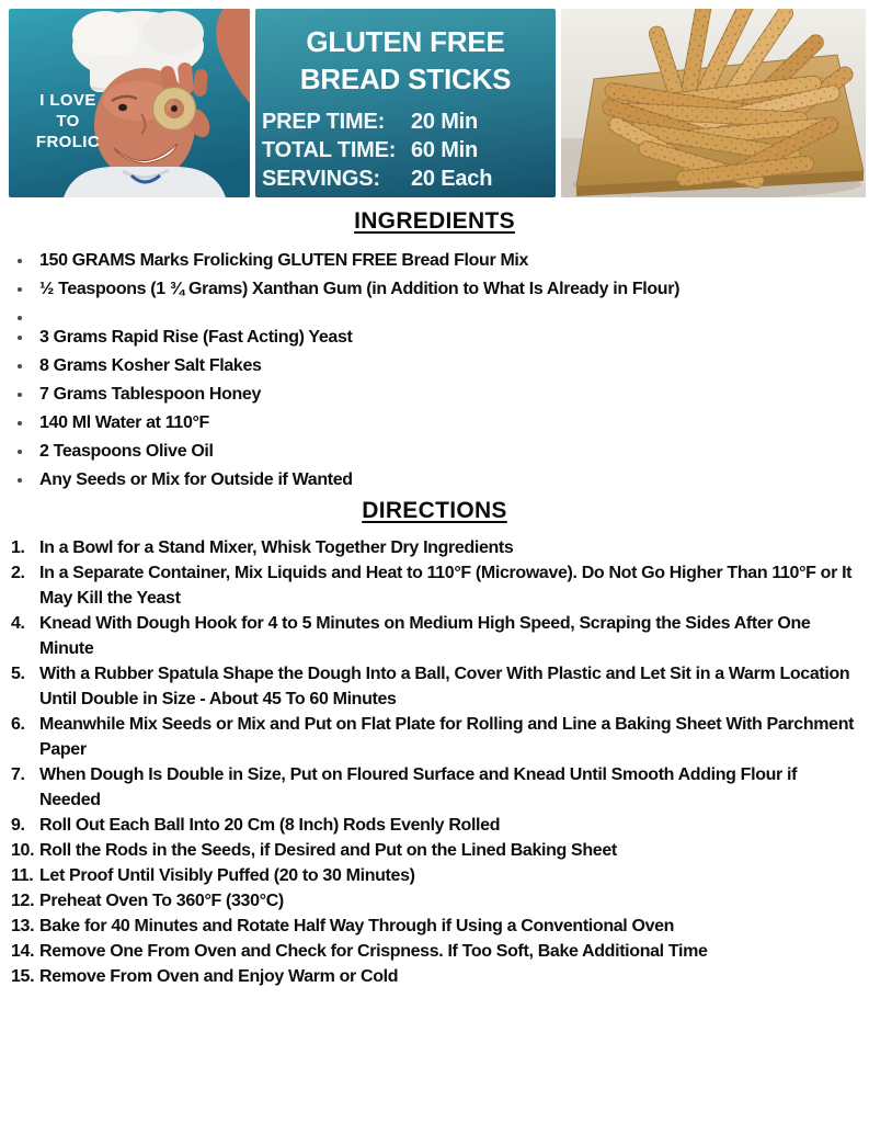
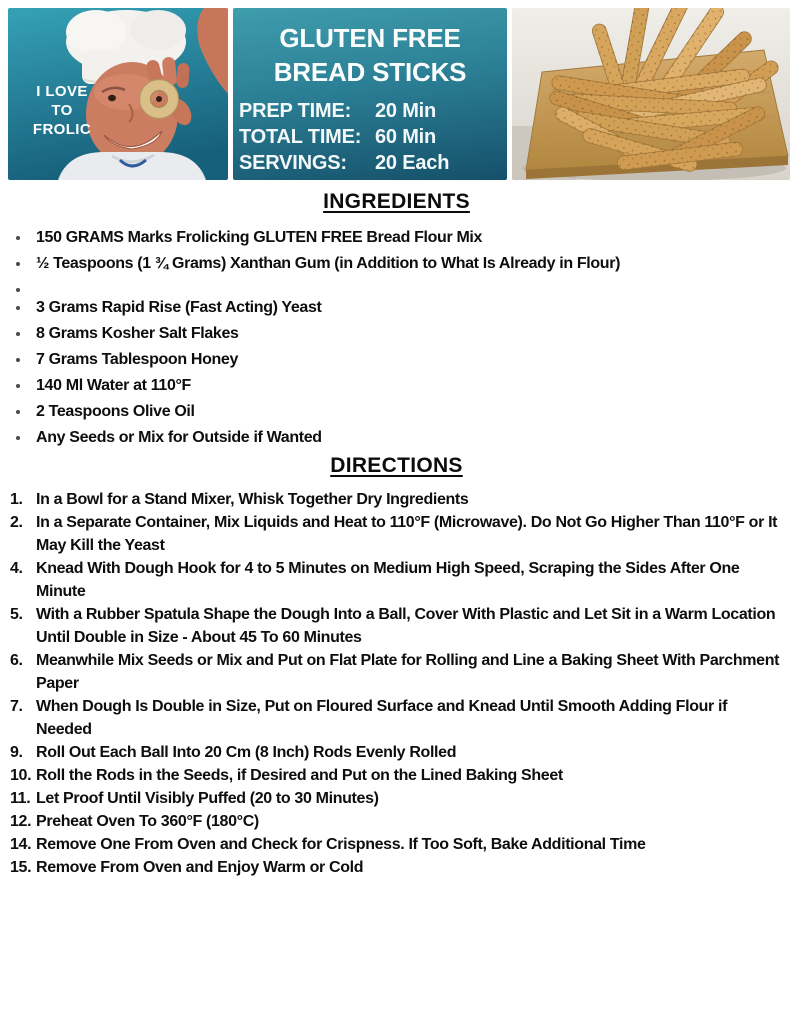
  I LOVE
  TO
  FROLIC
  GLUTEN FREE
  BREAD STICKS
  PREP TIME:
  20 Min
  TOTAL TIME:
  60 Min
  SERVINGS:
  20 Each
  INGREDIENTS
  150 GRAMS Marks Frolicking GLUTEN FREE Bread Flour Mix
  ½ Teaspoons (1 ¾ Grams) Xanthan Gum (in Addition to What Is Already in Flour)
  3 Grams Rapid Rise (Fast Acting) Yeast
  8 Grams Kosher Salt Flakes
  7 Grams Tablespoon Honey
  140 Ml Water at 110°F
  2 Teaspoons Olive Oil
  Any Seeds or Mix for Outside if Wanted
  DIRECTIONS
  1.
  In a Bowl for a Stand Mixer, Whisk Together Dry Ingredients
  2.
  In a Separate Container, Mix Liquids and Heat to 110°F (Microwave). Do Not Go Higher Than 110°F or It May Kill the Yeast
  4.
  Knead With Dough Hook for 4 to 5 Minutes on Medium High Speed, Scraping the Sides After One Minute
  5.
  With a Rubber Spatula Shape the Dough Into a Ball, Cover With Plastic and Let Sit in a Warm Location Until Double in Size - About 45 To 60 Minutes
  6.
  Meanwhile Mix Seeds or Mix and Put on Flat Plate for Rolling and Line a Baking Sheet With Parchment Paper
  7.
  When Dough Is Double in Size, Put on Floured Surface and Knead Until Smooth Adding Flour if Needed
  9.
  Roll Out Each Ball Into 20 Cm (8 Inch) Rods Evenly Rolled
  10.
  Roll the Rods in the Seeds, if Desired and Put on the Lined Baking Sheet
  11.
  Let Proof Until Visibly Puffed (20 to 30 Minutes)
  12.
- Preheat Oven To 360°F (330°C)
+ Preheat Oven To 360°F (180°C)
- 13.
- Bake for 40 Minutes and Rotate Half Way Through if Using a Conventional Oven
  14.
  Remove One From Oven and Check for Crispness. If Too Soft, Bake Additional Time
  15.
  Remove From Oven and Enjoy Warm or Cold
